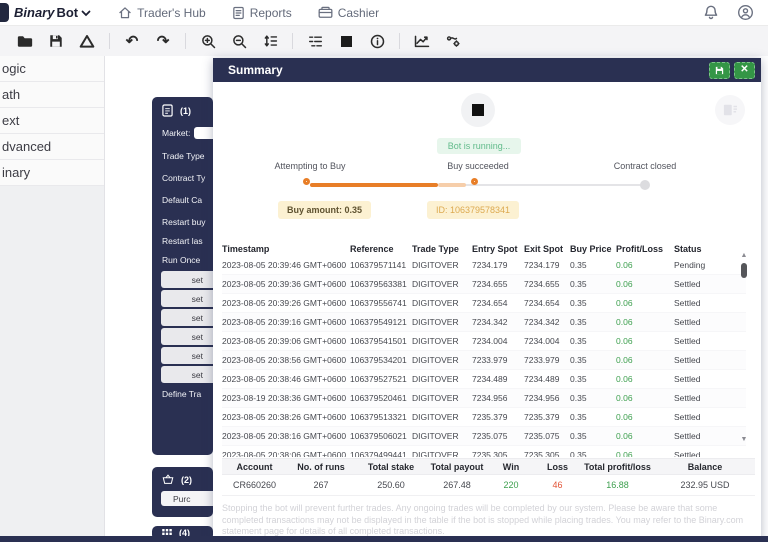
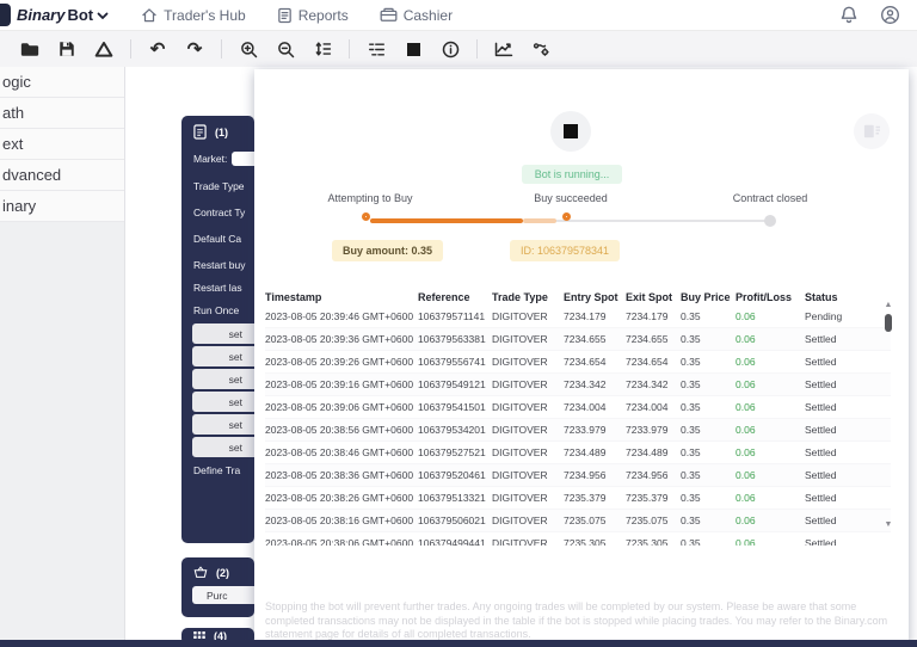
  Binary
  Bot
  Trader's Hub
  Reports
  Cashier
  ↶
  ↷
  ogic
  ath
  ext
  dvanced
  inary
  (1)
  Market:
  Trade Type
  Contract Ty
  Default Ca
  Restart buy
  Restart las
  Run Once
  set
  set
  set
  set
  set
  set
  Define Tra
  (2)
  Purc
  (4)
- Summary
- ✕
  Bot is running...
  Attempting to Buy
  Buy succeeded
  Contract closed
  Buy amount: 0.35
  ID: 106379578341
  Timestamp
  Reference
  Trade Type
  Entry Spot
  Exit Spot
  Buy Price
  Profit/Loss
  Status
  2023-08-05 20:39:46 GMT+0600
  106379571141
  DIGITOVER
  7234.179
  7234.179
  0.35
  0.06
  Pending
  2023-08-05 20:39:36 GMT+0600
  106379563381
  DIGITOVER
  7234.655
  7234.655
  0.35
  0.06
  Settled
  2023-08-05 20:39:26 GMT+0600
  106379556741
  DIGITOVER
  7234.654
  7234.654
  0.35
  0.06
  Settled
  2023-08-05 20:39:16 GMT+0600
  106379549121
  DIGITOVER
  7234.342
  7234.342
  0.35
  0.06
  Settled
  2023-08-05 20:39:06 GMT+0600
  106379541501
  DIGITOVER
  7234.004
  7234.004
  0.35
  0.06
  Settled
  2023-08-05 20:38:56 GMT+0600
  106379534201
  DIGITOVER
  7233.979
  7233.979
  0.35
  0.06
  Settled
  2023-08-05 20:38:46 GMT+0600
  106379527521
  DIGITOVER
  7234.489
  7234.489
  0.35
  0.06
  Settled
- 2023-08-19 20:38:36 GMT+0600
+ 2023-08-05 20:38:36 GMT+0600
  106379520461
  DIGITOVER
  7234.956
  7234.956
  0.35
  0.06
  Settled
  2023-08-05 20:38:26 GMT+0600
  106379513321
  DIGITOVER
  7235.379
  7235.379
  0.35
  0.06
  Settled
  2023-08-05 20:38:16 GMT+0600
  106379506021
  DIGITOVER
  7235.075
  7235.075
  0.35
  0.06
  Settled
  2023-08-05 20:38:06 GMT+0600
  106379499441
  DIGITOVER
  7235.305
  7235.305
  0.35
  0.06
  Settled
- Account
- No. of runs
- Total stake
- Total payout
- Win
- Loss
- Total profit/loss
- Balance
- CR660260
- 267
- 250.60
- 267.48
- 220
- 46
- 16.88
- 232.95 USD
  Stopping the bot will prevent further trades. Any ongoing trades will be completed by our system. Please be aware that some completed transactions may not be displayed in the table if the bot is stopped while placing trades. You may refer to the Binary.com statement page for details of all completed transactions.
